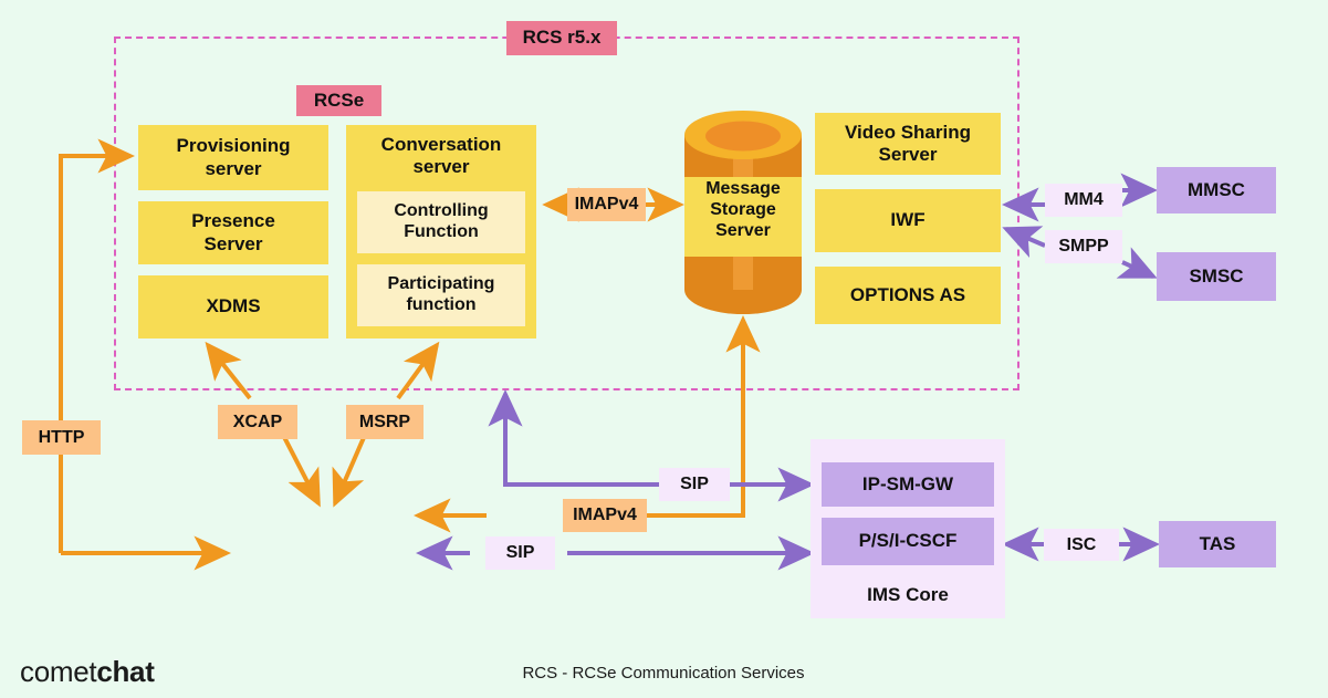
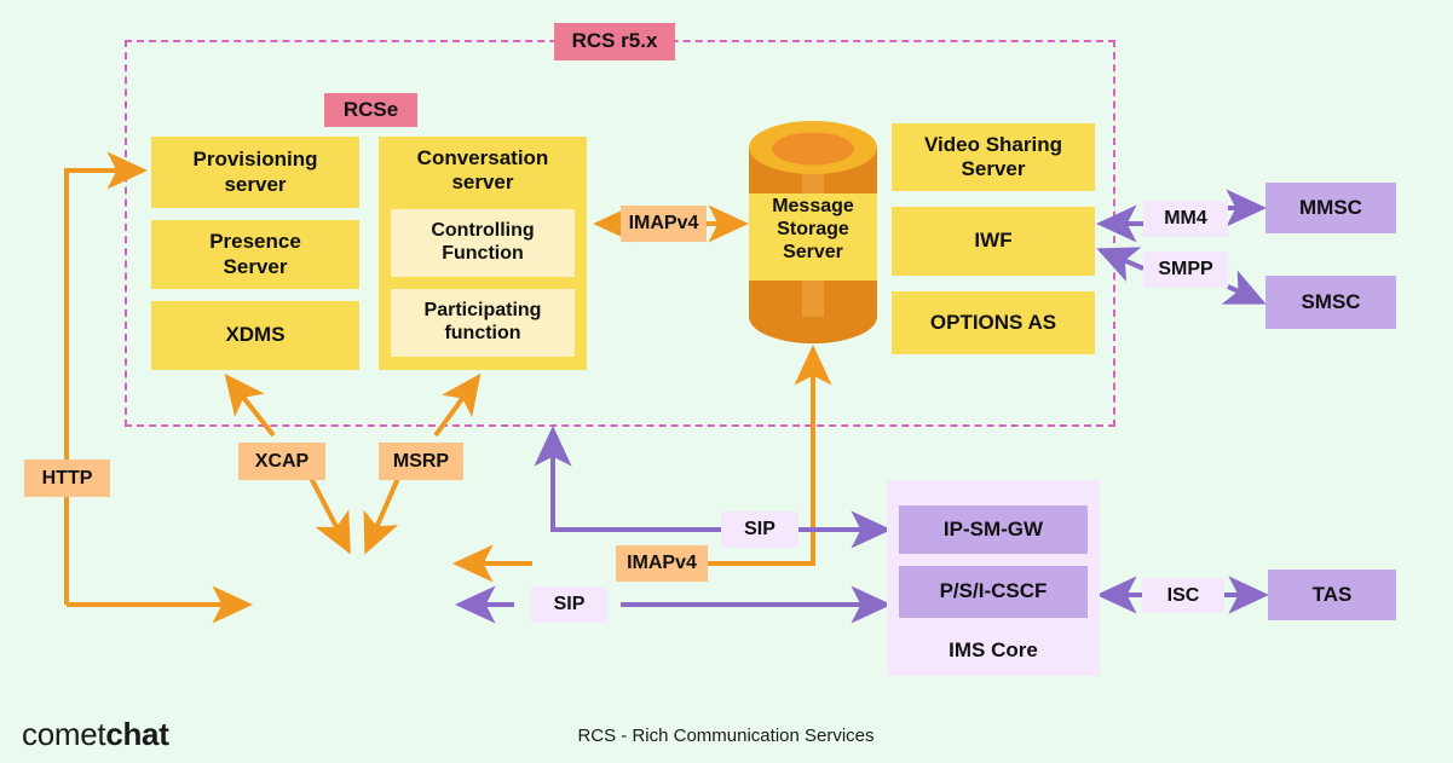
  RCS r5.x
  RCSe
  Provisioning
  server
  Presence
  Server
  XDMS
  Conversation
  server
  Controlling
  Function
  Participating
  function
  Message
  Storage
  Server
  Video Sharing
  Server
  IWF
  OPTIONS AS
  MMSC
  SMSC
  TAS
  IP-SM-GW
  P/S/I-CSCF
  IMS Core
  HTTP
  XCAP
  MSRP
  IMAPv4
  IMAPv4
  MM4
  SMPP
  SIP
  SIP
  ISC
  cometchat
- RCS - RCSe Communication Services
+ RCS - Rich Communication Services
